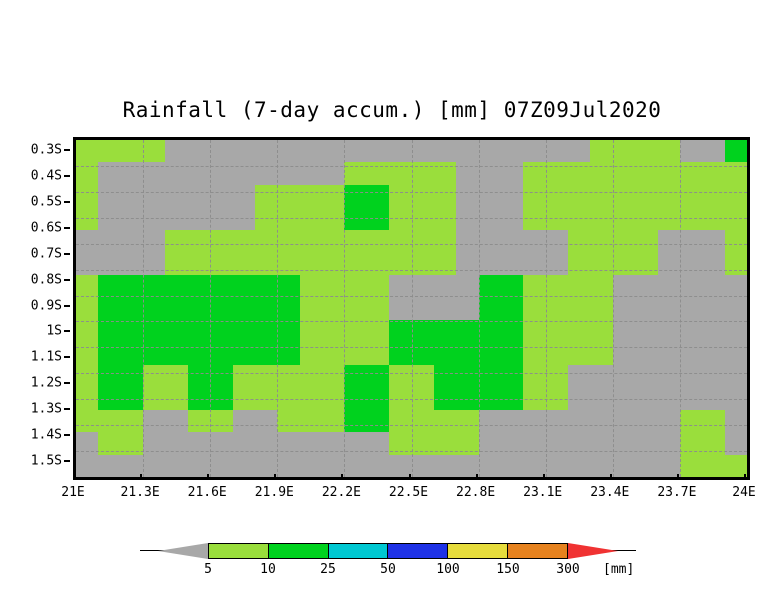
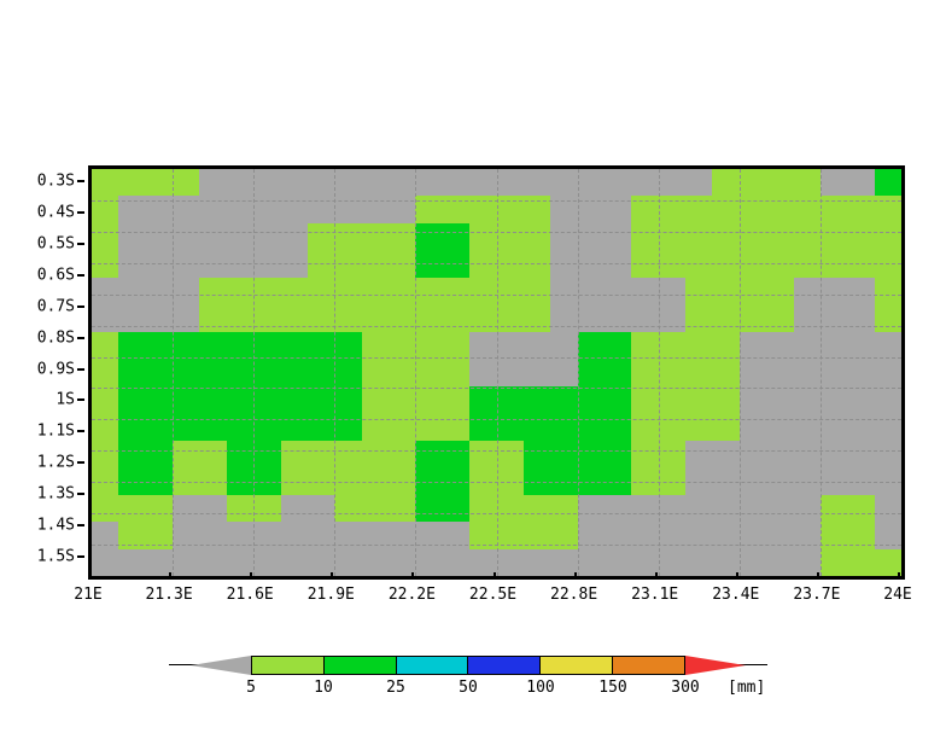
- Rainfall (7-day accum.) [mm] 07Z09Jul2020
  0.3S
  0.4S
  0.5S
  0.6S
  0.7S
  0.8S
  0.9S
  1S
  1.1S
  1.2S
  1.3S
  1.4S
  1.5S
  21E
  21.3E
  21.6E
  21.9E
  22.2E
  22.5E
  22.8E
  23.1E
  23.4E
  23.7E
  24E
  [mm]
  5
  10
  25
  50
  100
  150
  300
